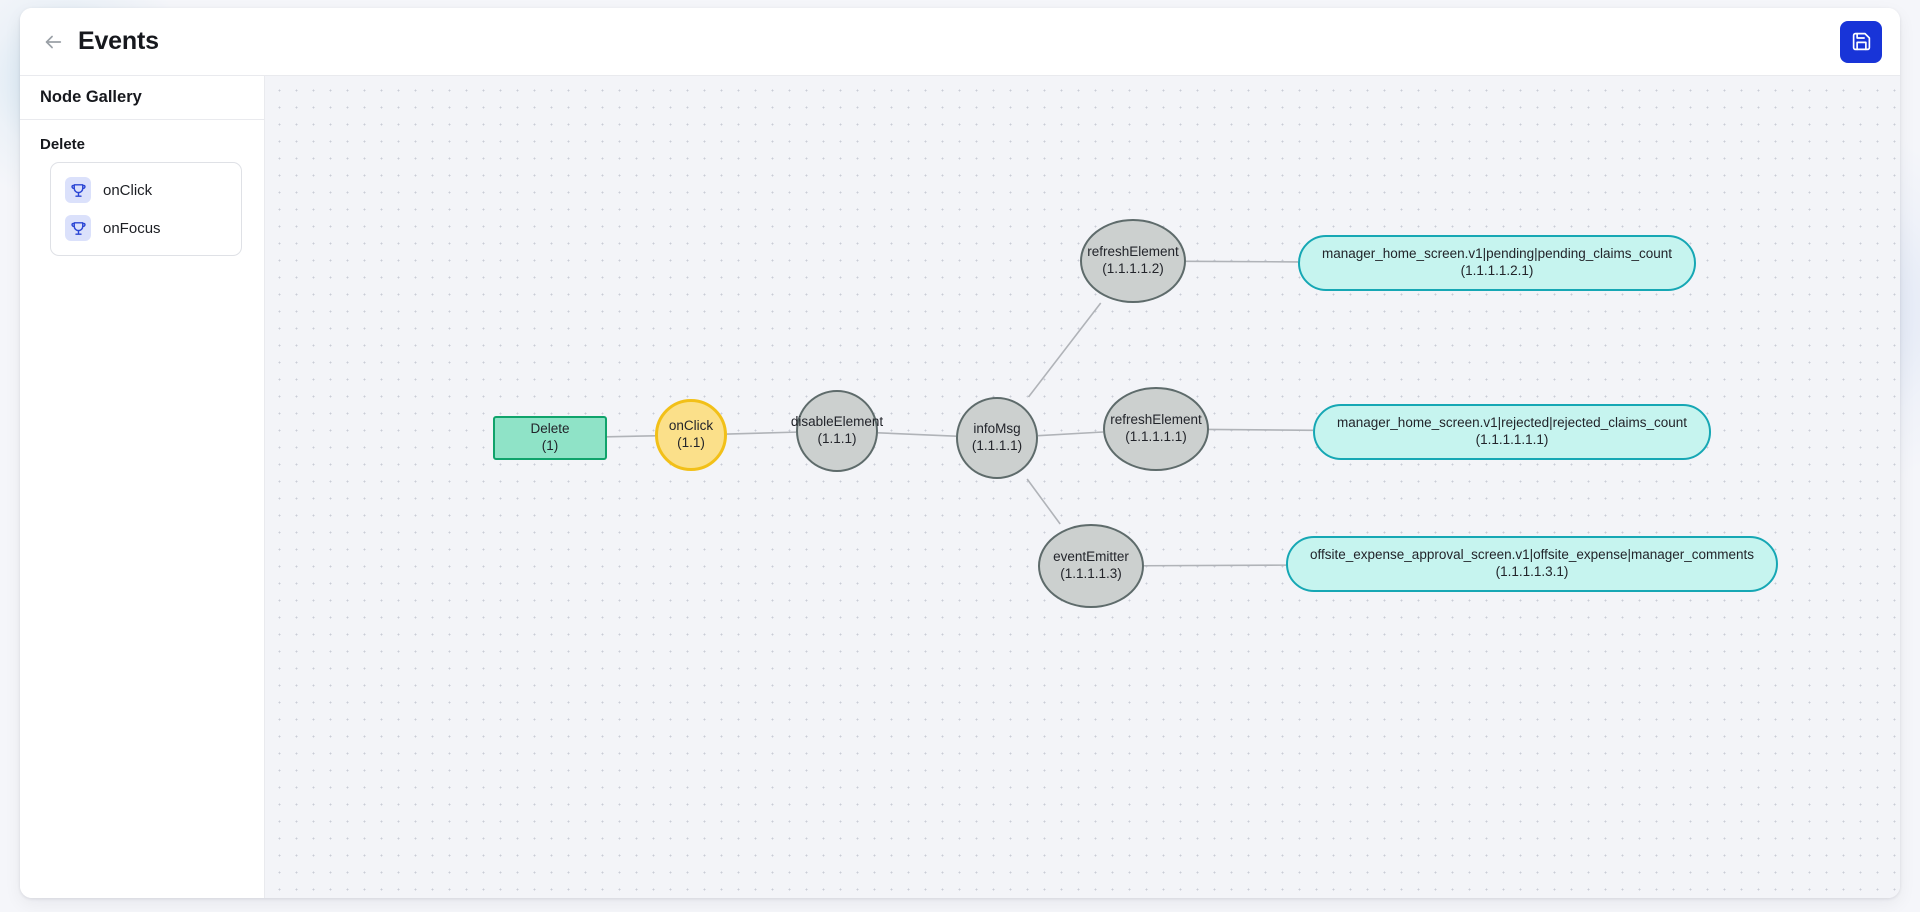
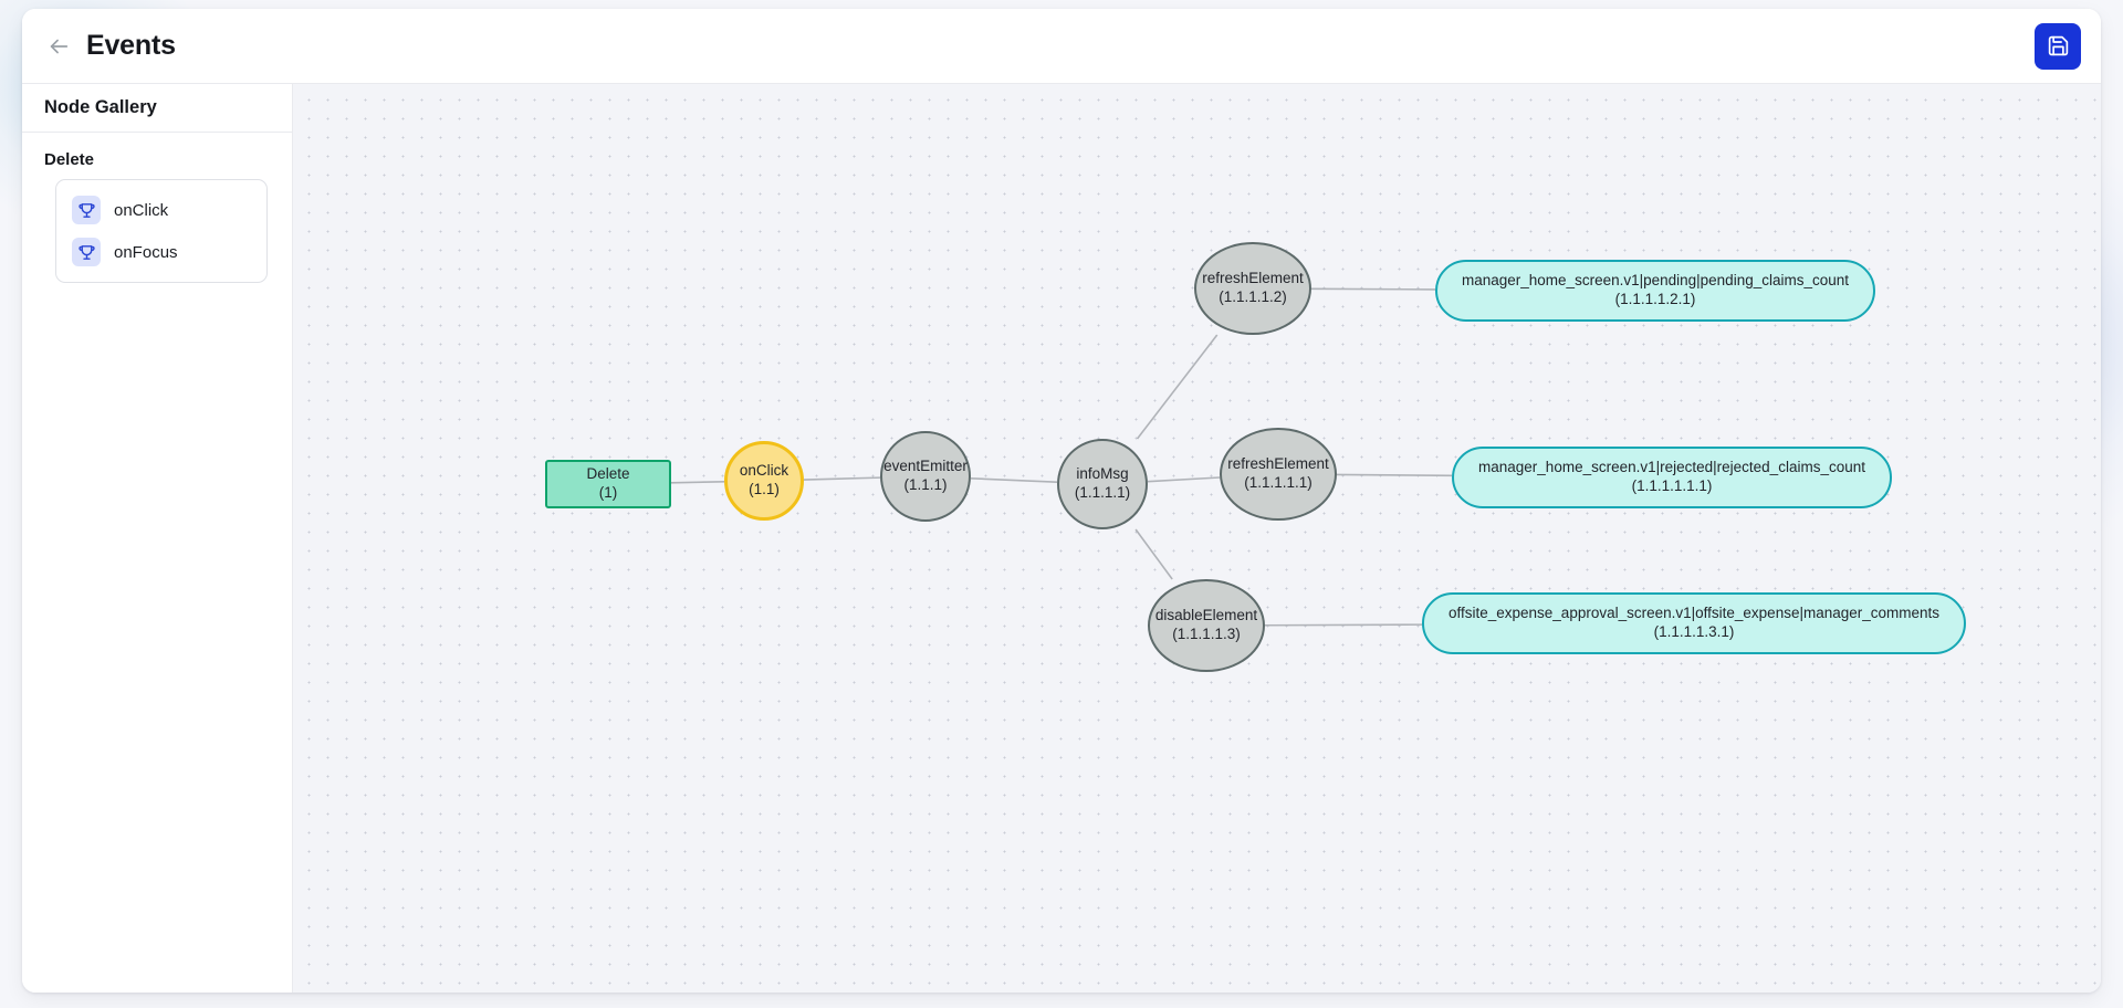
  Events
  Node Gallery
  Delete
  onClick
  onFocus
  Delete
  (1)
  onClick
  (1.1)
- disableElement
+ eventEmitter
  (1.1.1)
  infoMsg
  (1.1.1.1)
  refreshElement
  (1.1.1.1.2)
  refreshElement
  (1.1.1.1.1)
- eventEmitter
+ disableElement
  (1.1.1.1.3)
  manager_home_screen.v1|pending|pending_claims_count
  (1.1.1.1.2.1)
  manager_home_screen.v1|rejected|rejected_claims_count
  (1.1.1.1.1.1)
  offsite_expense_approval_screen.v1|offsite_expense|manager_comments
  (1.1.1.1.3.1)
